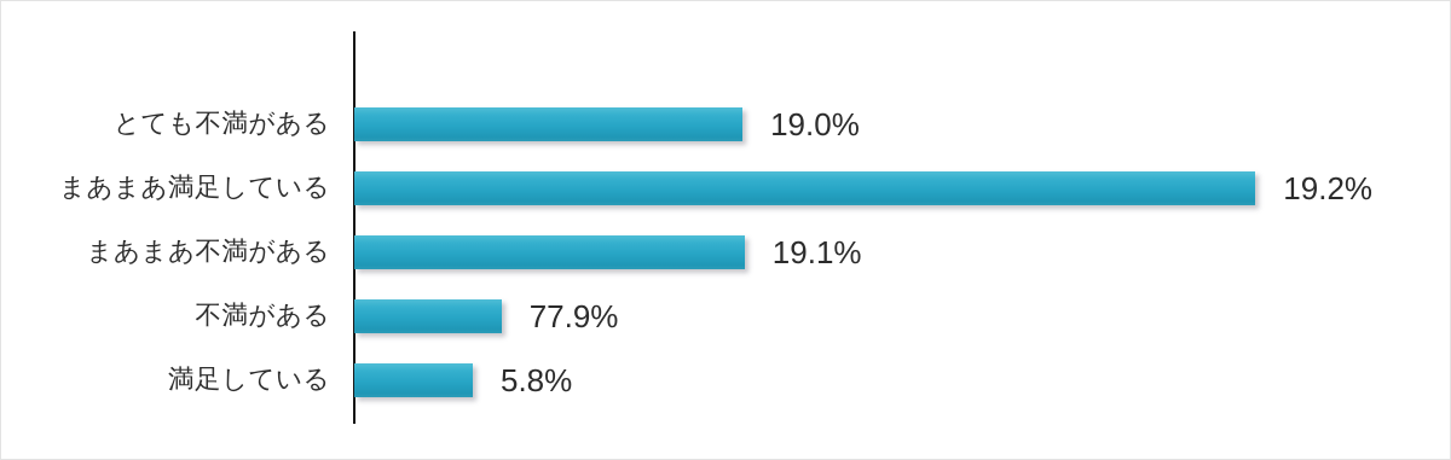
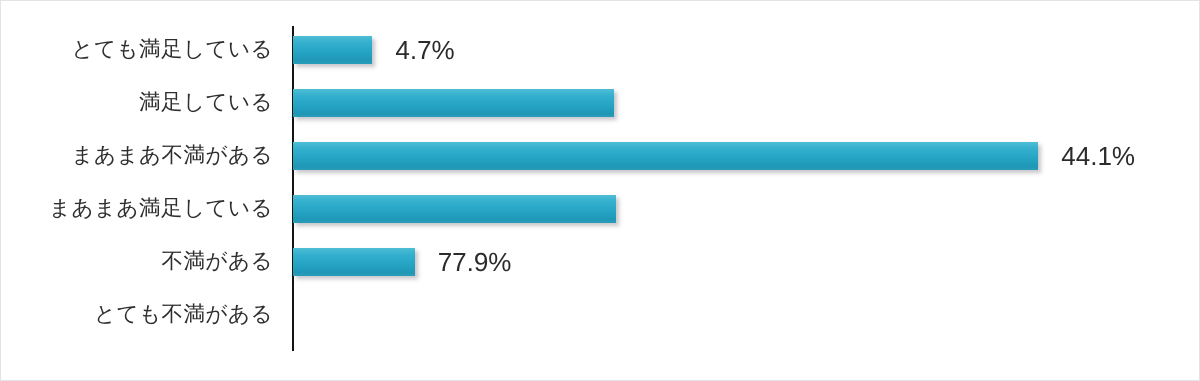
+ とても満足している
+ 4.7%
- とても不満がある
+ 満足している
- 19.0%
- まあまあ満足している
+ まあまあ不満がある
- 19.2%
+ 44.1%
- まあまあ不満がある
+ まあまあ満足している
- 19.1%
  不満がある
  77.9%
- 満足している
+ とても不満がある
- 5.8%
